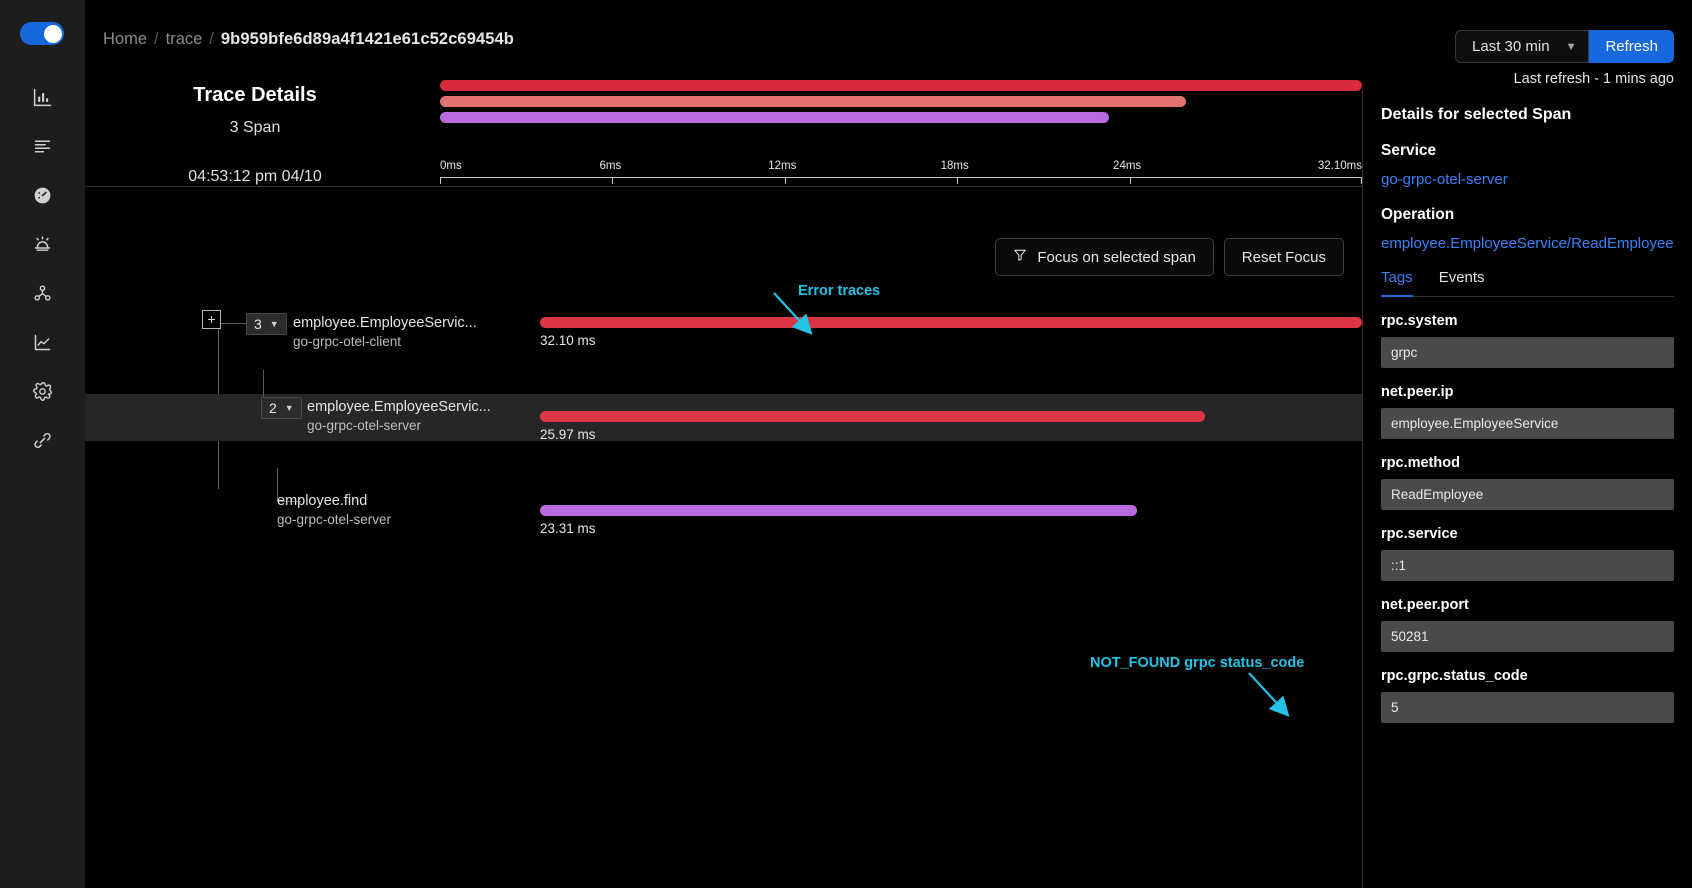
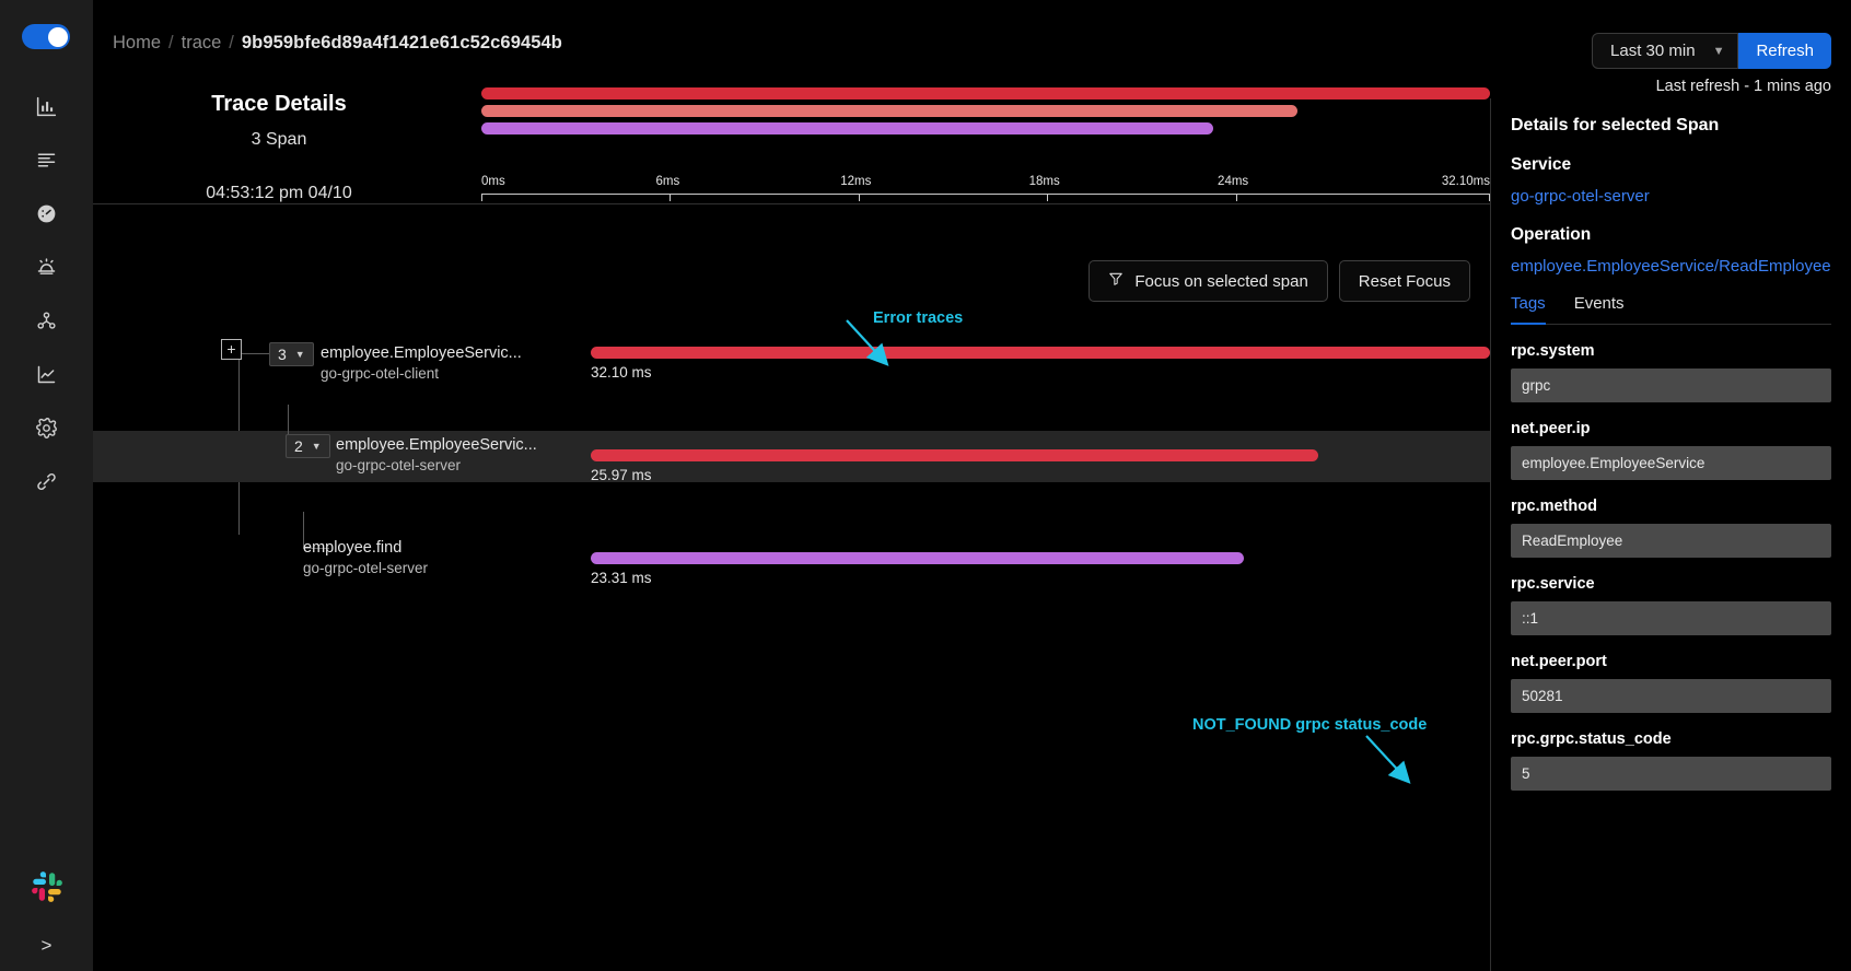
+ >
  Home
  /
  trace
  /
  9b959bfe6d89a4f1421e61c52c69454b
  Last 30 min
  ▼
  Refresh
  Last refresh - 1 mins ago
  Trace Details
  3 Span
  04:53:12 pm 04/10
  0ms
  6ms
  12ms
  18ms
  24ms
  32.10ms
  Focus on selected span
  Reset Focus
  +
  3
  ▼
  employee.EmployeeServic...
  go-grpc-otel-client
  32.10 ms
  2
  ▼
  employee.EmployeeServic...
  go-grpc-otel-server
  25.97 ms
  employee.find
  go-grpc-otel-server
  23.31 ms
  Error traces
  NOT_FOUND grpc status_code
  Details for selected Span
  Service
  go-grpc-otel-server
  Operation
  employee.EmployeeService/ReadEmployee
  Tags
  Events
  rpc.system
  grpc
  net.peer.ip
  employee.EmployeeService
  rpc.method
  ReadEmployee
  rpc.service
  ::1
  net.peer.port
  50281
  rpc.grpc.status_code
  5
